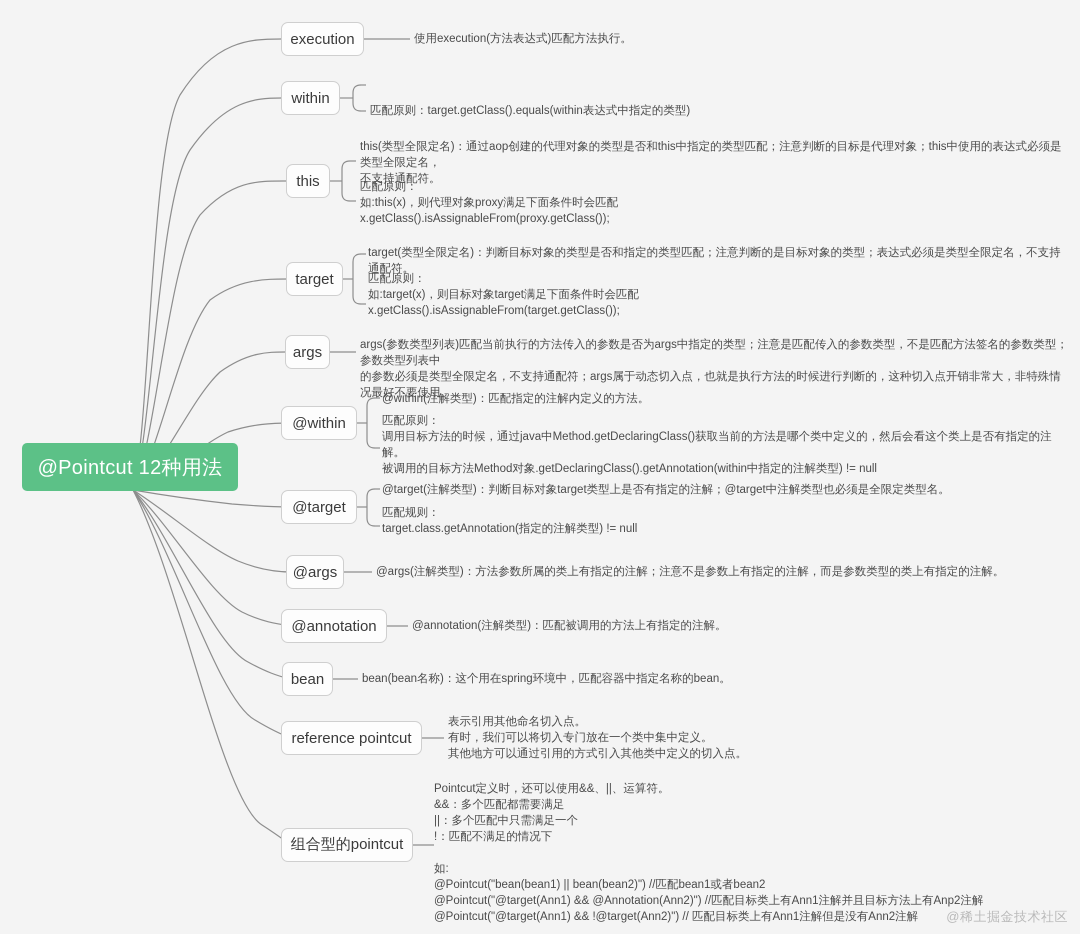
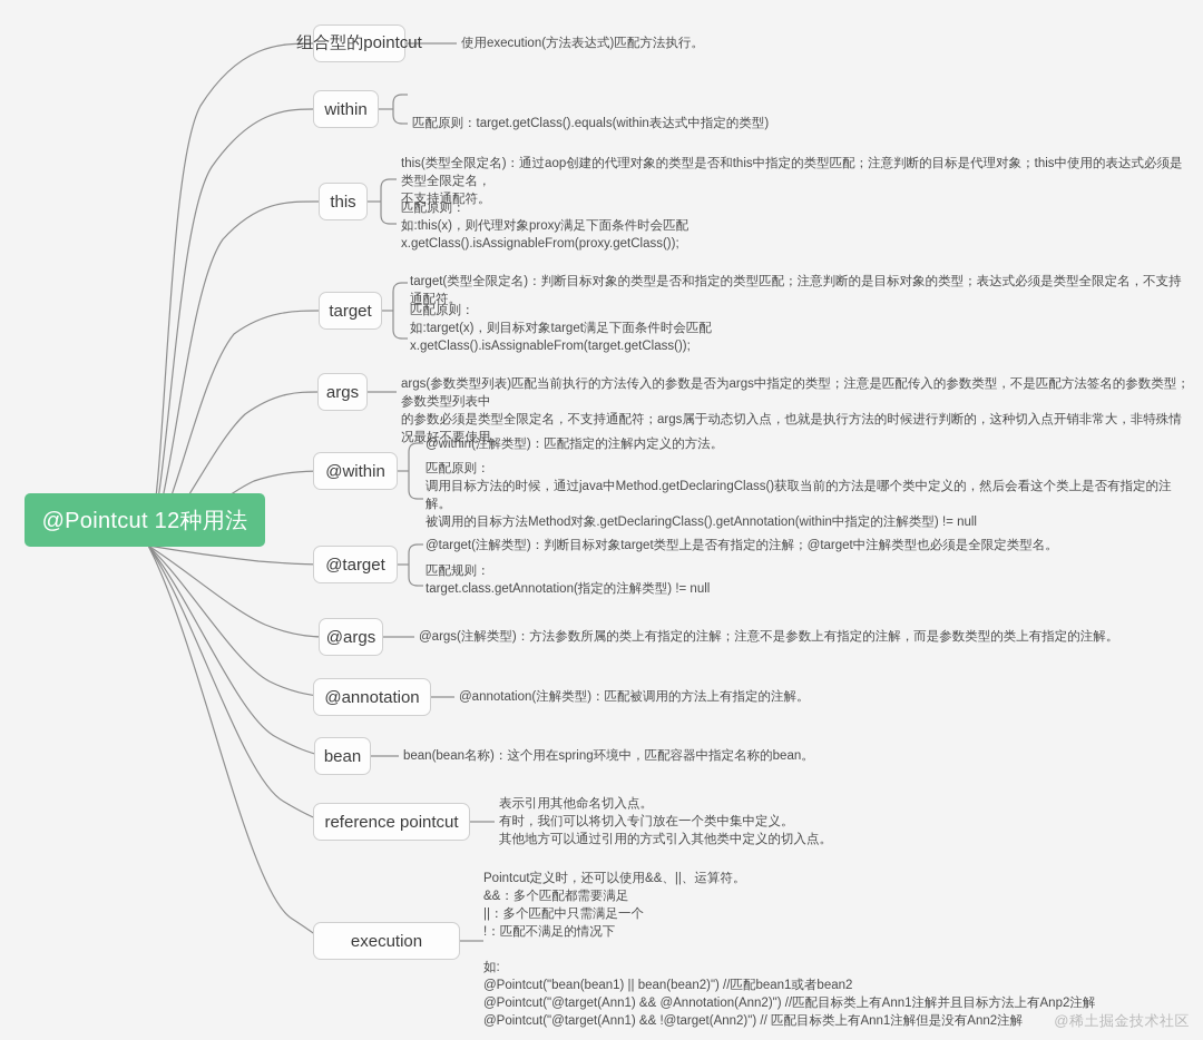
  @Pointcut 12种用法
- execution
+ 组合型的pointcut
  使用execution(方法表达式)匹配方法执行。
  within
  匹配原则：target.getClass().equals(within表达式中指定的类型)
  this
  this(类型全限定名)：通过aop创建的代理对象的类型是否和this中指定的类型匹配；注意判断的目标是代理对象；this中使用的表达式必须是类型全限定名，
  不支持通配符。
  匹配原则：
  如:this(x)，则代理对象proxy满足下面条件时会匹配
  x.getClass().isAssignableFrom(proxy.getClass());
  target
  target(类型全限定名)：判断目标对象的类型是否和指定的类型匹配；注意判断的是目标对象的类型；表达式必须是类型全限定名，不支持通配符。
  匹配原则：
  如:target(x)，则目标对象target满足下面条件时会匹配
  x.getClass().isAssignableFrom(target.getClass());
  args
  args(参数类型列表)匹配当前执行的方法传入的参数是否为args中指定的类型；注意是匹配传入的参数类型，不是匹配方法签名的参数类型；参数类型列表中
  的参数必须是类型全限定名，不支持通配符；args属于动态切入点，也就是执行方法的时候进行判断的，这种切入点开销非常大，非特殊情况最好不要使用。
  @within
  @within(注解类型)：匹配指定的注解内定义的方法。
  匹配原则：
  调用目标方法的时候，通过java中Method.getDeclaringClass()获取当前的方法是哪个类中定义的，然后会看这个类上是否有指定的注解。
  被调用的目标方法Method对象.getDeclaringClass().getAnnotation(within中指定的注解类型) != null
  @target
  @target(注解类型)：判断目标对象target类型上是否有指定的注解；@target中注解类型也必须是全限定类型名。
  匹配规则：
  target.class.getAnnotation(指定的注解类型) != null
  @args
  @args(注解类型)：方法参数所属的类上有指定的注解；注意不是参数上有指定的注解，而是参数类型的类上有指定的注解。
  @annotation
  @annotation(注解类型)：匹配被调用的方法上有指定的注解。
  bean
  bean(bean名称)：这个用在spring环境中，匹配容器中指定名称的bean。
  reference pointcut
  表示引用其他命名切入点。
  有时，我们可以将切入专门放在一个类中集中定义。
  其他地方可以通过引用的方式引入其他类中定义的切入点。
- 组合型的pointcut
+ execution
  Pointcut定义时，还可以使用&&、||、运算符。
  &&：多个匹配都需要满足
  ||：多个匹配中只需满足一个
  !：匹配不满足的情况下
  如:
  @Pointcut("bean(bean1) || bean(bean2)") //匹配bean1或者bean2
  @Pointcut("@target(Ann1) && @Annotation(Ann2)") //匹配目标类上有Ann1注解并且目标方法上有Anp2注解
  @Pointcut("@target(Ann1) && !@target(Ann2)") // 匹配目标类上有Ann1注解但是没有Ann2注解
  @稀土掘金技术社区
